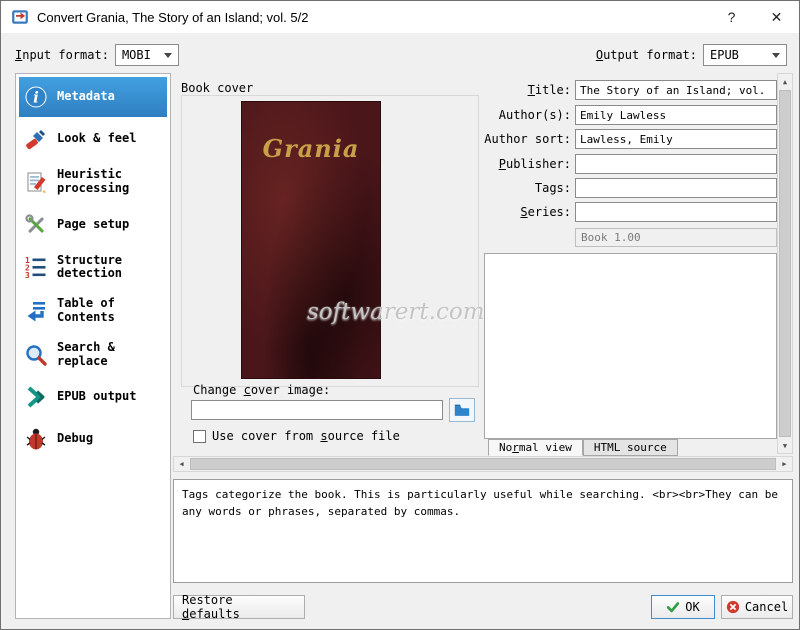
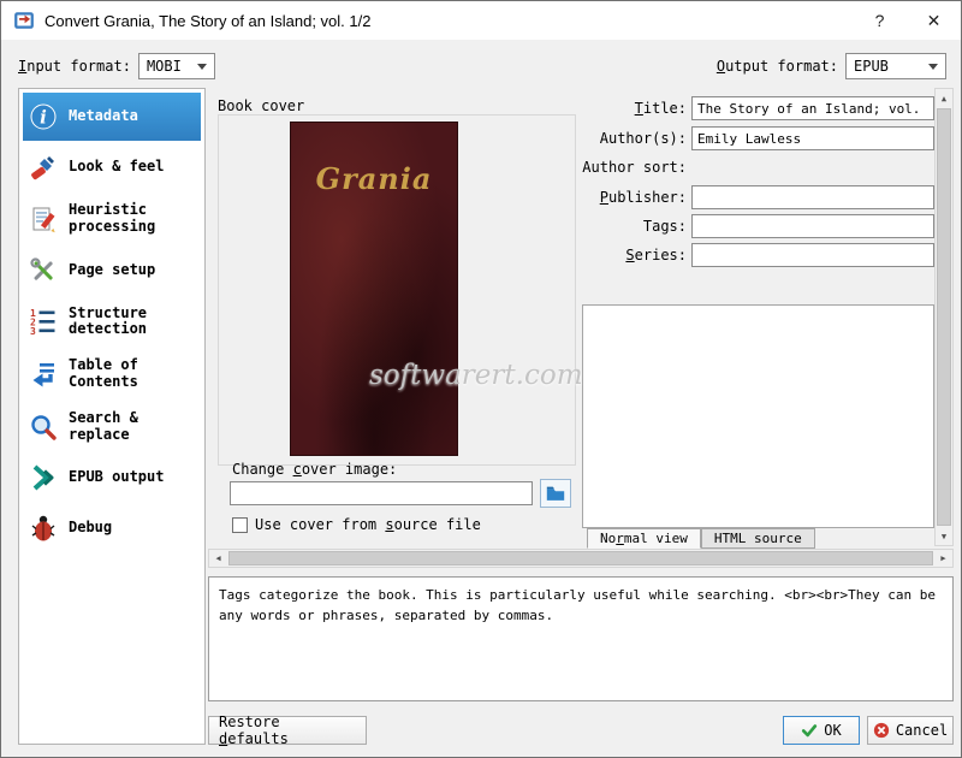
- Convert Grania, The Story of an Island; vol. 5/2
+ Convert Grania, The Story of an Island; vol. 1/2
  ?
  ✕
  Input format:
  MOBI
  Output format:
  EPUB
  i
  Metadata
  Look & feel
  Heuristic processing
  Page setup
  1
  2
  3
  Structure detection
  Table of Contents
  Search & replace
  EPUB output
  Debug
  Book cover
  Grania
  Change cover image:
  Use cover from source file
  softwarert.com
  Title:
  The Story of an Island; vol.
  Author(s):
  Emily Lawless
  Author sort:
- Lawless, Emily
  Publisher:
  Tags:
  Series:
- Book 1.00
  Normal view
  HTML source
  ▲
  ▼
  ◀
  ▶
  Tags categorize the book. This is particularly useful while searching. <br><br>They can be any words or phrases, separated by commas.
  Restore defaults
  OK
  Cancel
